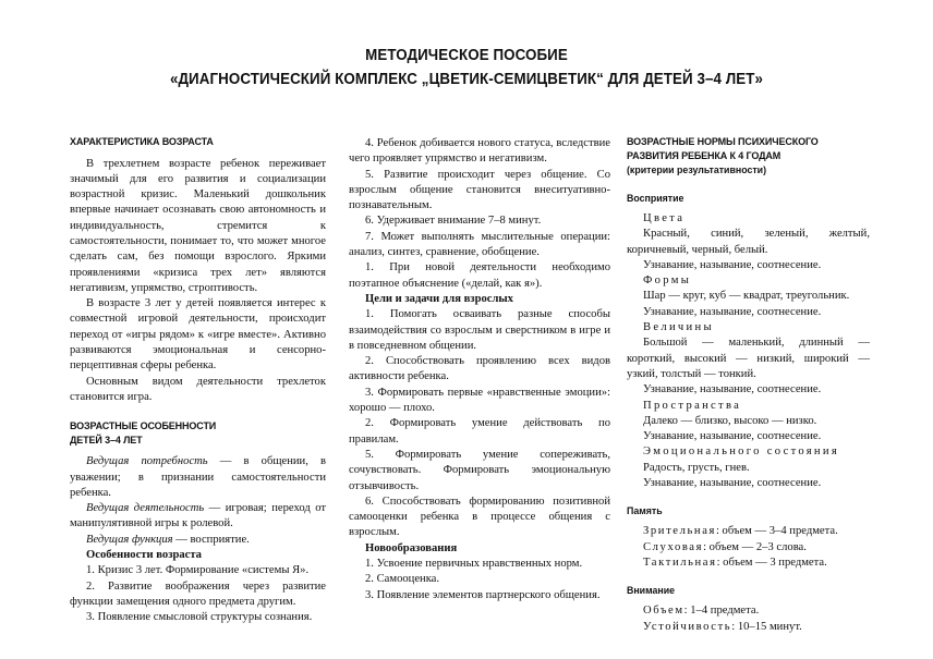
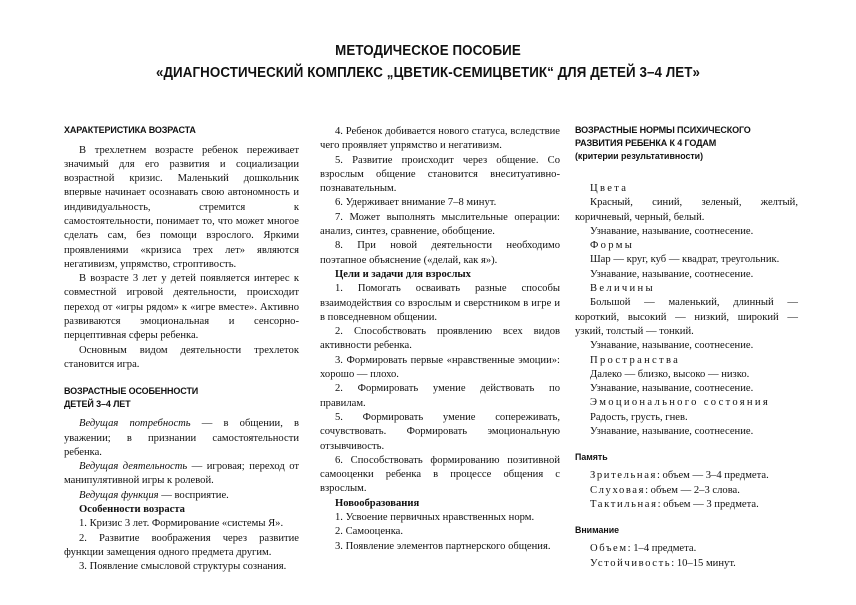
  МЕТОДИЧЕСКОЕ ПОСОБИЕ
  «ДИАГНОСТИЧЕСКИЙ КОМПЛЕКС „ЦВЕТИК-СЕМИЦВЕТИК“ ДЛЯ ДЕТЕЙ 3–4 ЛЕТ»
  ХАРАКТЕРИСТИКА ВОЗРАСТА
  В трехлетнем возрасте ребенок переживает значимый для его развития и социализации возрастной кризис. Маленький дошкольник впервые начинает осознавать свою автономность и индивидуальность, стремится к самостоятельности, понимает то, что может многое сделать сам, без помощи взрослого. Яркими проявлениями «кризиса трех лет» являются негативизм, упрямство, строптивость.
  В возрасте 3 лет у детей появляется интерес к совместной игровой деятельности, происходит переход от «игры рядом» к «игре вместе». Активно развиваются эмоциональная и сенсорно-перцептивная сферы ребенка.
  Основным видом деятельности трехлеток становится игра.
  ВОЗРАСТНЫЕ ОСОБЕННОСТИ
  ДЕТЕЙ 3–4 ЛЕТ
  Ведущая потребность — в общении, в уважении; в признании самостоятельности ребенка.
  Ведущая деятельность — игровая; переход от манипулятивной игры к ролевой.
  Ведущая функция — восприятие.
  Особенности возраста
  1. Кризис 3 лет. Формирование «системы Я».
  2. Развитие воображения через развитие функции замещения одного предмета другим.
  3. Появление смысловой структуры сознания.
  4. Ребенок добивается нового статуса, вследствие чего проявляет упрямство и негативизм.
  5. Развитие происходит через общение. Со взрослым общение становится внеситуативно-познавательным.
  6. Удерживает внимание 7–8 минут.
  7. Может выполнять мыслительные операции: анализ, синтез, сравнение, обобщение.
- 1. При новой деятельности необходимо поэтапное объяснение («делай, как я»).
+ 8. При новой деятельности необходимо поэтапное объяснение («делай, как я»).
  Цели и задачи для взрослых
  1. Помогать осваивать разные способы взаимодействия со взрослым и сверстником в игре и в повседневном общении.
  2. Способствовать проявлению всех видов активности ребенка.
  3. Формировать первые «нравственные эмоции»: хорошо — плохо.
  2. Формировать умение действовать по правилам.
  5. Формировать умение сопереживать, сочувствовать. Формировать эмоциональную отзывчивость.
  6. Способствовать формированию позитивной самооценки ребенка в процессе общения с взрослым.
  Новообразования
  1. Усвоение первичных нравственных норм.
  2. Самооценка.
  3. Появление элементов партнерского общения.
  ВОЗРАСТНЫЕ НОРМЫ ПСИХИЧЕСКОГО
  РАЗВИТИЯ РЕБЕНКА К 4 ГОДАМ
  (критерии результативности)
- Восприятие
  Цвета
  Красный, синий, зеленый, желтый, коричневый, черный, белый.
  Узнавание, называние, соотнесение.
  Формы
  Шар — круг, куб — квадрат, треугольник.
  Узнавание, называние, соотнесение.
  Величины
  Большой — маленький, длинный — короткий, высокий — низкий, широкий — узкий, толстый — тонкий.
  Узнавание, называние, соотнесение.
  Пространства
  Далеко — близко, высоко — низко.
  Узнавание, называние, соотнесение.
  Эмоционального состояния
  Радость, грусть, гнев.
  Узнавание, называние, соотнесение.
  Память
  Зрительная: объем — 3–4 предмета.
  Слуховая: объем — 2–3 слова.
  Тактильная: объем — 3 предмета.
  Внимание
  Объем: 1–4 предмета.
  Устойчивость: 10–15 минут.
